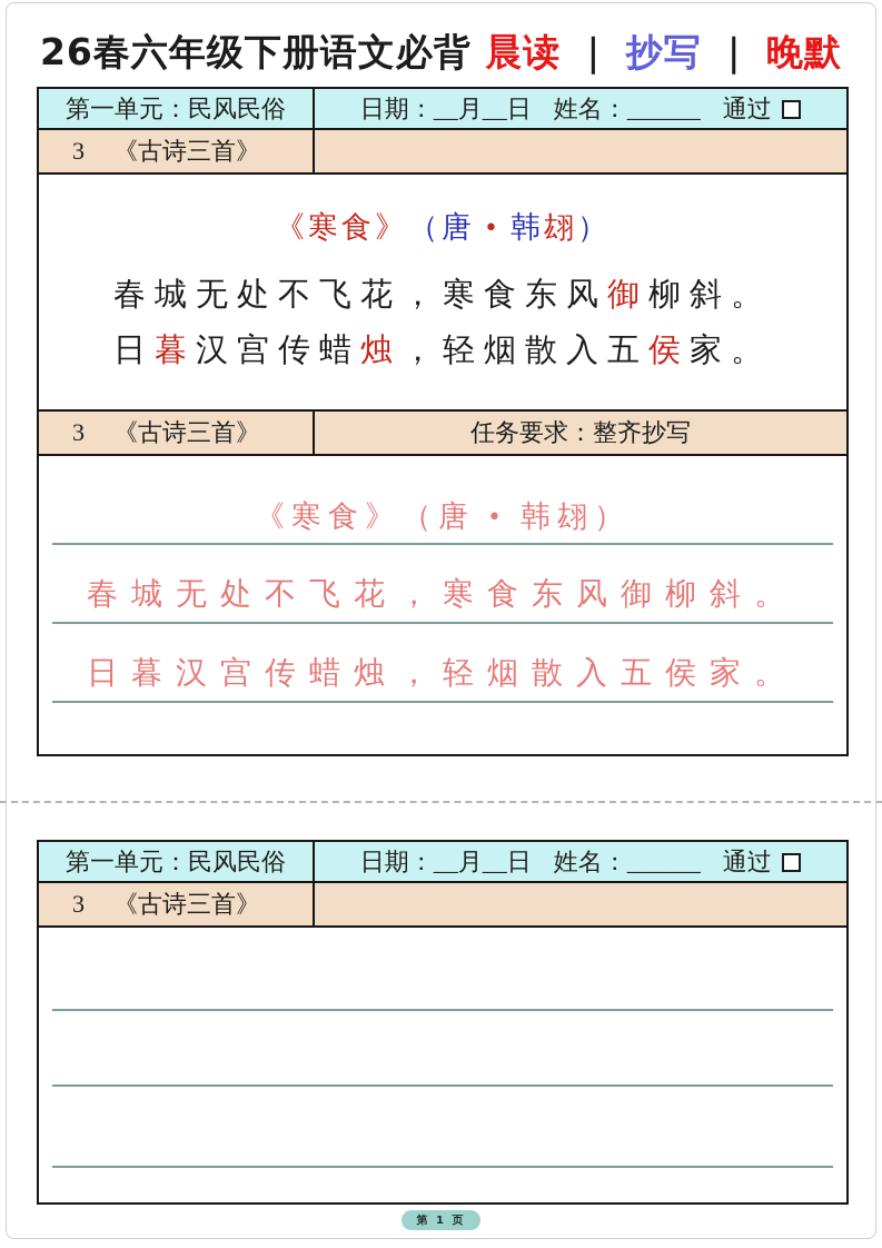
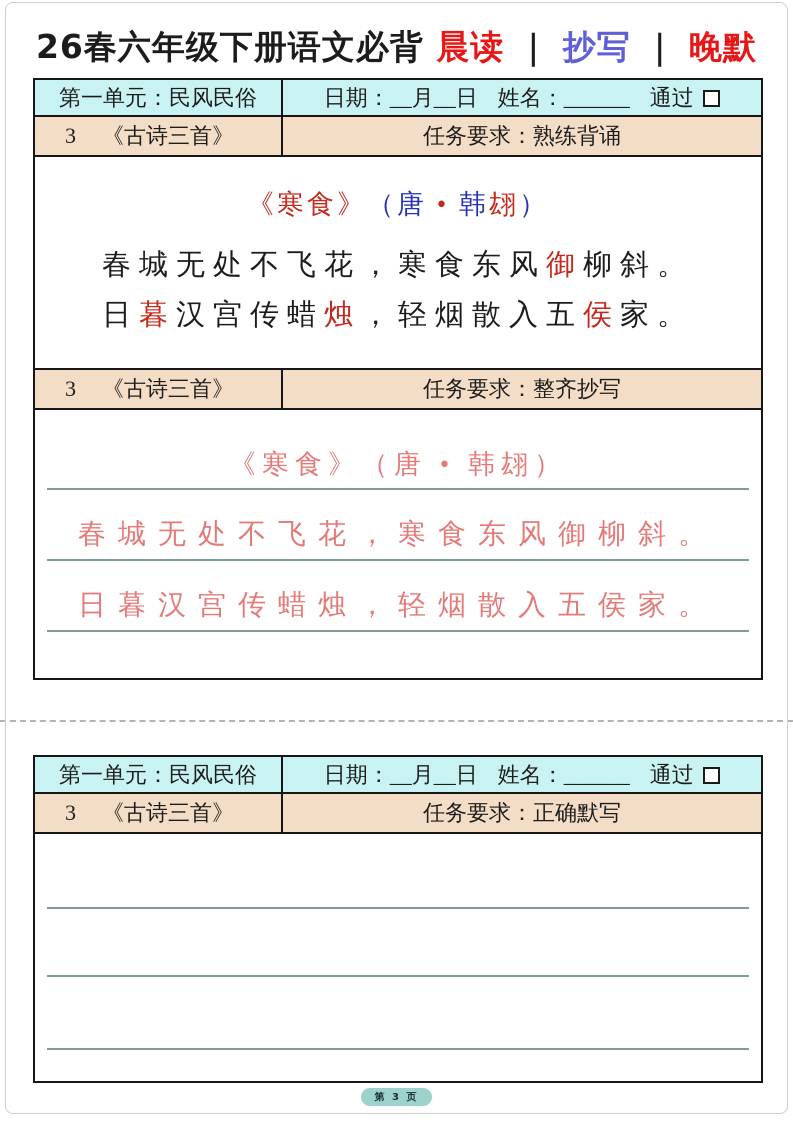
  26春六年级下册语文必背 晨读 ｜ 抄写 ｜ 晚默
  第一单元：民风民俗
  日期：__月__日
  姓名：______
  通过
  3
  《古诗三首》
+ 任务要求：熟练背诵
  《寒食》（唐 • 韩翃）
  春城无处不飞花，寒食东风御柳斜。
  日暮汉宫传蜡烛，轻烟散入五侯家。
  3
  《古诗三首》
  任务要求：整齐抄写
  《寒食》（唐 • 韩翃）
  春城无处不飞花，寒食东风御柳斜。
  日暮汉宫传蜡烛，轻烟散入五侯家。
  第一单元：民风民俗
  日期：__月__日
  姓名：______
  通过
  3
  《古诗三首》
+ 任务要求：正确默写
- 第 1 页
+ 第 3 页
